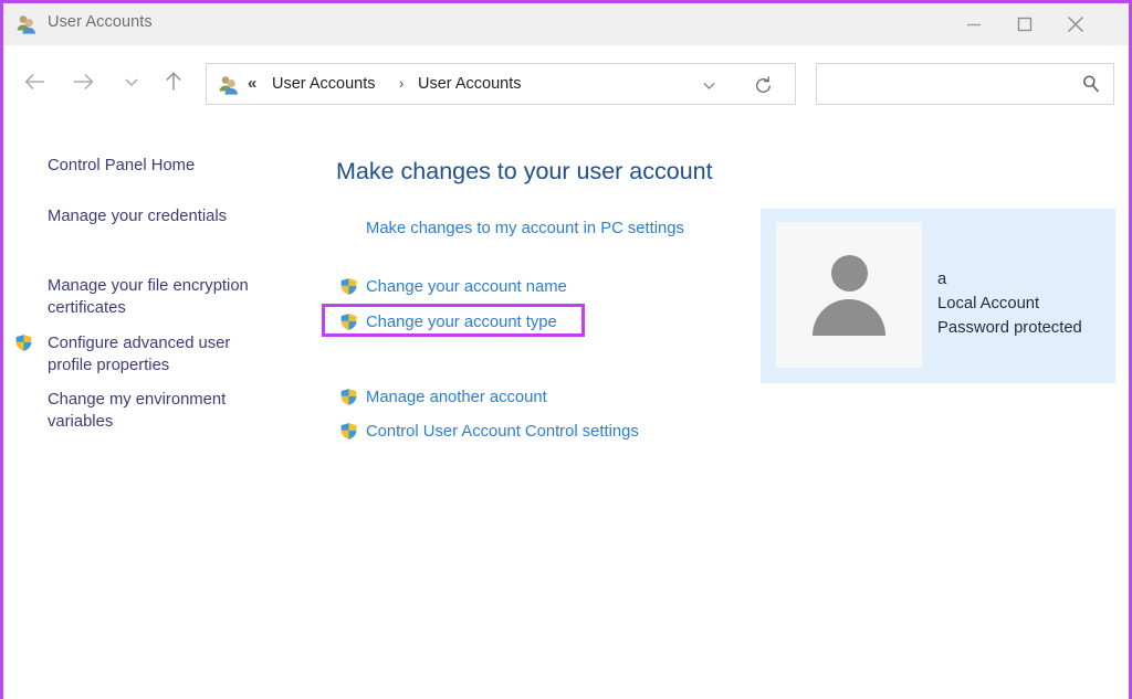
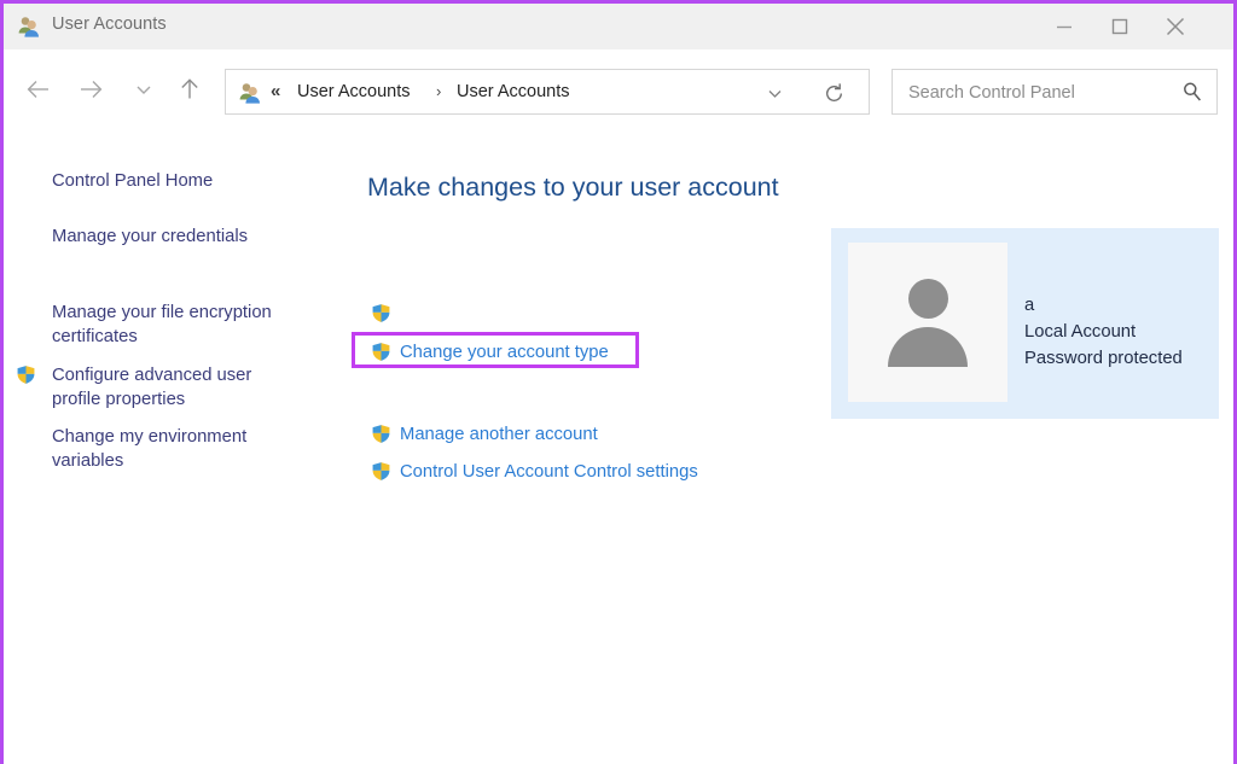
  User Accounts
  «
  User Accounts
  ›
  User Accounts
+ Search Control Panel
  Control Panel Home
  Manage your credentials
  Manage your file encryption
  certificates
  Configure advanced user
  profile properties
  Change my environment
  variables
  Make changes to your user account
- Make changes to my account in PC settings
- Change your account name
  Change your account type
  Manage another account
  Control User Account Control settings
  a
  Local Account
  Password protected
